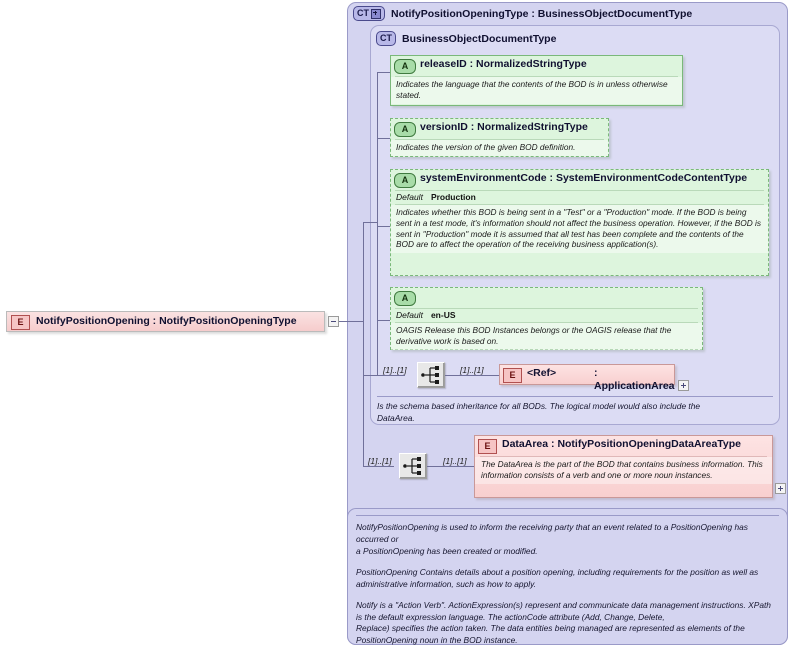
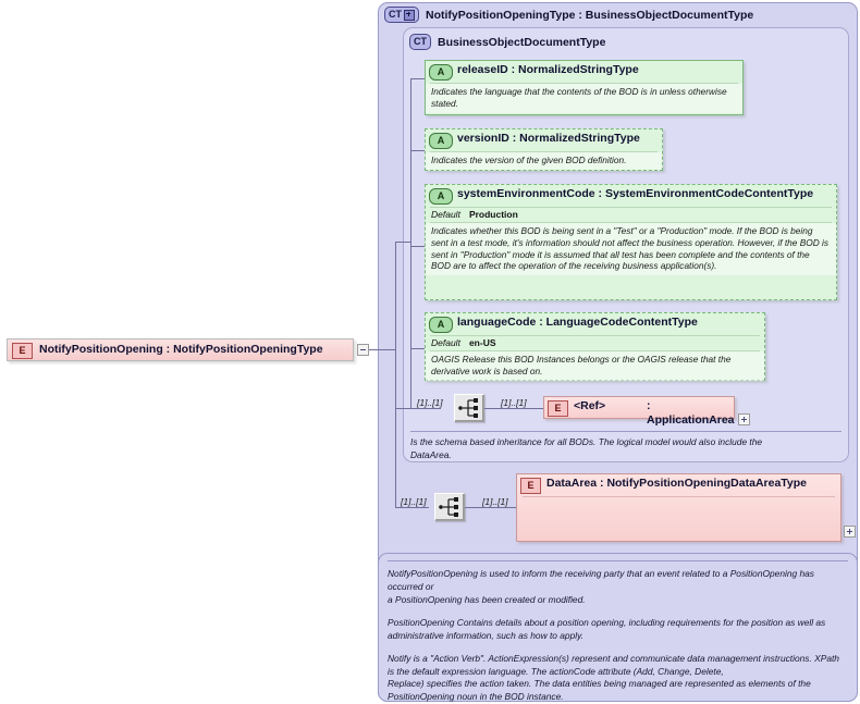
  CT
  NotifyPositionOpeningType : BusinessObjectDocumentType
  CT
  BusinessObjectDocumentType
  E
  NotifyPositionOpening : NotifyPositionOpeningType
  A
  releaseID : NormalizedStringType
  Indicates the language that the contents of the BOD is in unless otherwise stated.
  A
  versionID : NormalizedStringType
  Indicates the version of the given BOD definition.
  A
  systemEnvironmentCode : SystemEnvironmentCodeContentType
  Default
  Production
  Indicates whether this BOD is being sent in a "Test" or a "Production" mode. If the BOD is being sent in a test mode, it's information should not affect the business operation. However, if the BOD is sent in "Production" mode it is assumed that all test has been complete and the contents of the BOD are to affect the operation of the receiving business application(s).
  A
+ languageCode : LanguageCodeContentType
  Default
  en-US
  OAGIS Release this BOD Instances belongs or the OAGIS release that the derivative work is based on.
  [1]..[1]
  [1]..[1]
  E
  <Ref>
  : ApplicationArea
  Is the schema based inheritance for all BODs. The logical model would also include the
  DataArea.
  [1]..[1]
  [1]..[1]
  E
  DataArea : NotifyPositionOpeningDataAreaType
- The DataArea is the part of the BOD that contains business information. This information consists of a verb and one or more noun instances.
  NotifyPositionOpening is used to inform the receiving party that an event related to a PositionOpening has occurred or
  a PositionOpening has been created or modified.
  PositionOpening Contains details about a position opening, including requirements for the position as well as administrative information, such as how to apply.
  Notify is a "Action Verb". ActionExpression(s) represent and communicate data management instructions. XPath is the default expression language. The actionCode attribute (Add, Change, Delete,
  Replace) specifies the action taken. The data entities being managed are represented as elements of the PositionOpening noun in the BOD instance.
